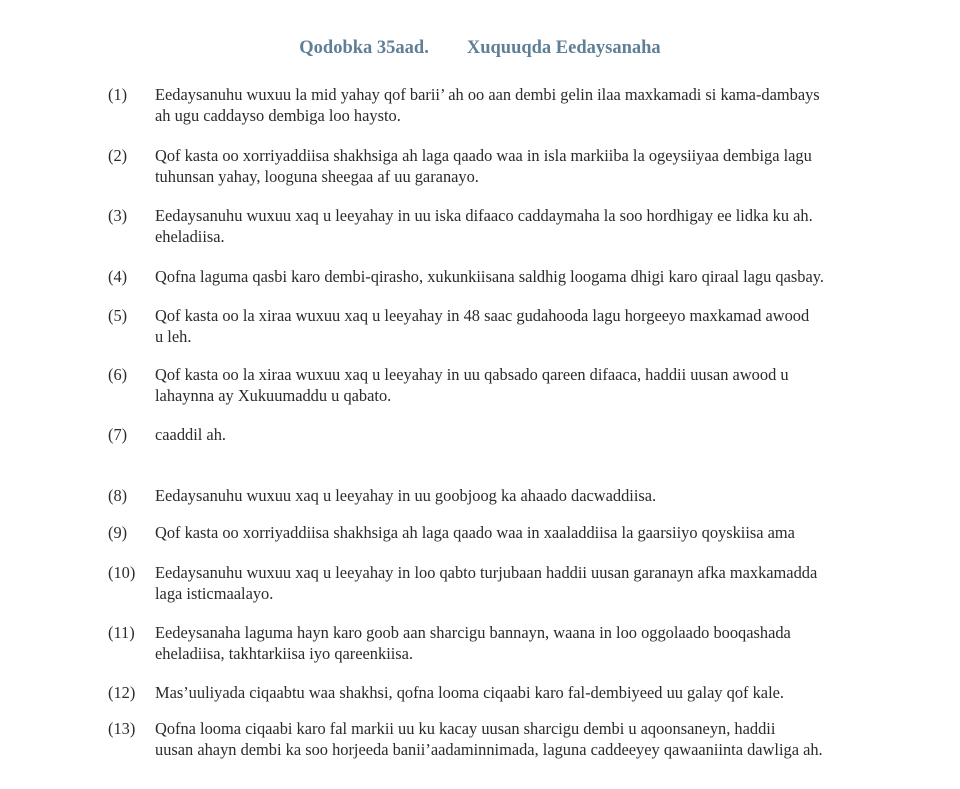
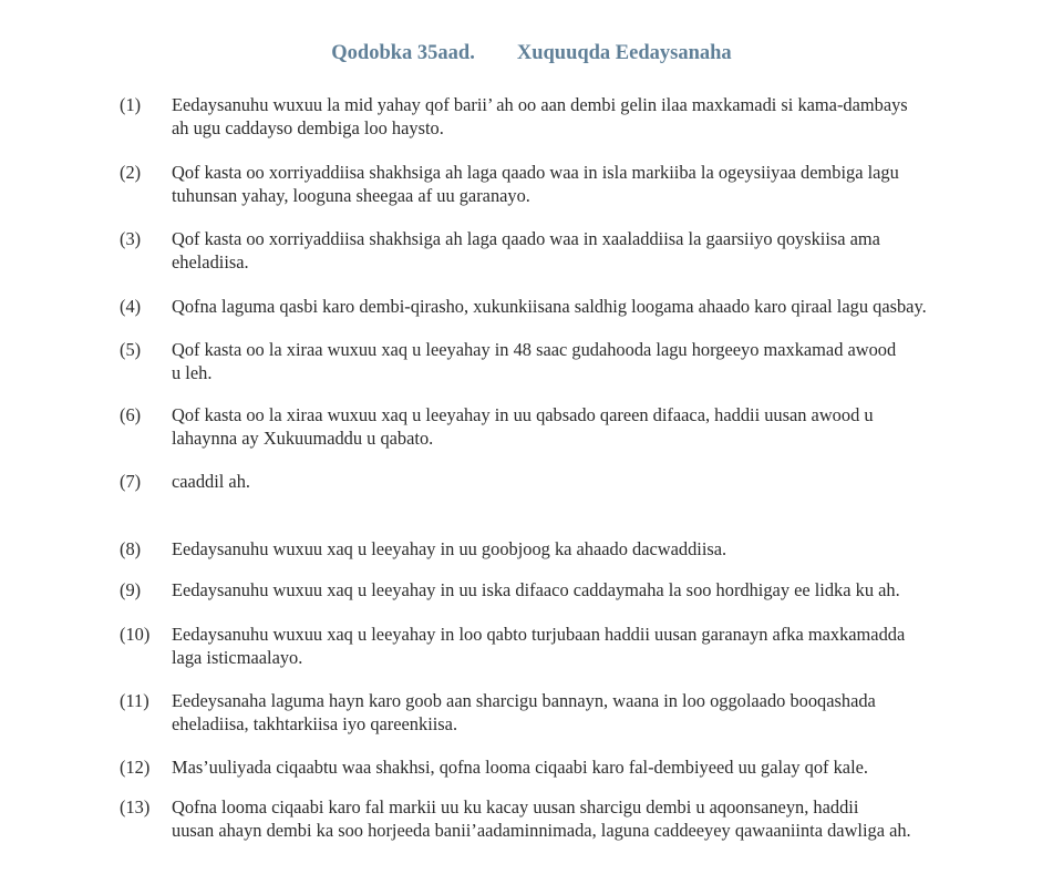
  Qodobka 35aad. Xuquuqda Eedaysanaha
  (1)
  Eedaysanuhu wuxuu la mid yahay qof barii’ ah oo aan dembi gelin ilaa maxkamadi si kama-dambays
  ah ugu caddayso dembiga loo haysto.
  (2)
  Qof kasta oo xorriyaddiisa shakhsiga ah laga qaado waa in isla markiiba la ogeysiiyaa dembiga lagu
  tuhunsan yahay, looguna sheegaa af uu garanayo.
  (3)
- Eedaysanuhu wuxuu xaq u leeyahay in uu iska difaaco caddaymaha la soo hordhigay ee lidka ku ah.
+ Qof kasta oo xorriyaddiisa shakhsiga ah laga qaado waa in xaaladdiisa la gaarsiiyo qoyskiisa ama
  eheladiisa.
  (4)
- Qofna laguma qasbi karo dembi-qirasho, xukunkiisana saldhig loogama dhigi karo qiraal lagu qasbay.
+ Qofna laguma qasbi karo dembi-qirasho, xukunkiisana saldhig loogama ahaado karo qiraal lagu qasbay.
  (5)
  Qof kasta oo la xiraa wuxuu xaq u leeyahay in 48 saac gudahooda lagu horgeeyo maxkamad awood
  u leh.
  (6)
  Qof kasta oo la xiraa wuxuu xaq u leeyahay in uu qabsado qareen difaaca, haddii uusan awood u
  lahaynna ay Xukuumaddu u qabato.
  (7)
  caaddil ah.
  (8)
  Eedaysanuhu wuxuu xaq u leeyahay in uu goobjoog ka ahaado dacwaddiisa.
  (9)
- Qof kasta oo xorriyaddiisa shakhsiga ah laga qaado waa in xaaladdiisa la gaarsiiyo qoyskiisa ama
+ Eedaysanuhu wuxuu xaq u leeyahay in uu iska difaaco caddaymaha la soo hordhigay ee lidka ku ah.
  (10)
  Eedaysanuhu wuxuu xaq u leeyahay in loo qabto turjubaan haddii uusan garanayn afka maxkamadda
  laga isticmaalayo.
  (11)
  Eedeysanaha laguma hayn karo goob aan sharcigu bannayn, waana in loo oggolaado booqashada
  eheladiisa, takhtarkiisa iyo qareenkiisa.
  (12)
  Mas’uuliyada ciqaabtu waa shakhsi, qofna looma ciqaabi karo fal-dembiyeed uu galay qof kale.
  (13)
  Qofna looma ciqaabi karo fal markii uu ku kacay uusan sharcigu dembi u aqoonsaneyn, haddii
  uusan ahayn dembi ka soo horjeeda banii’aadaminnimada, laguna caddeeyey qawaaniinta dawliga ah.
